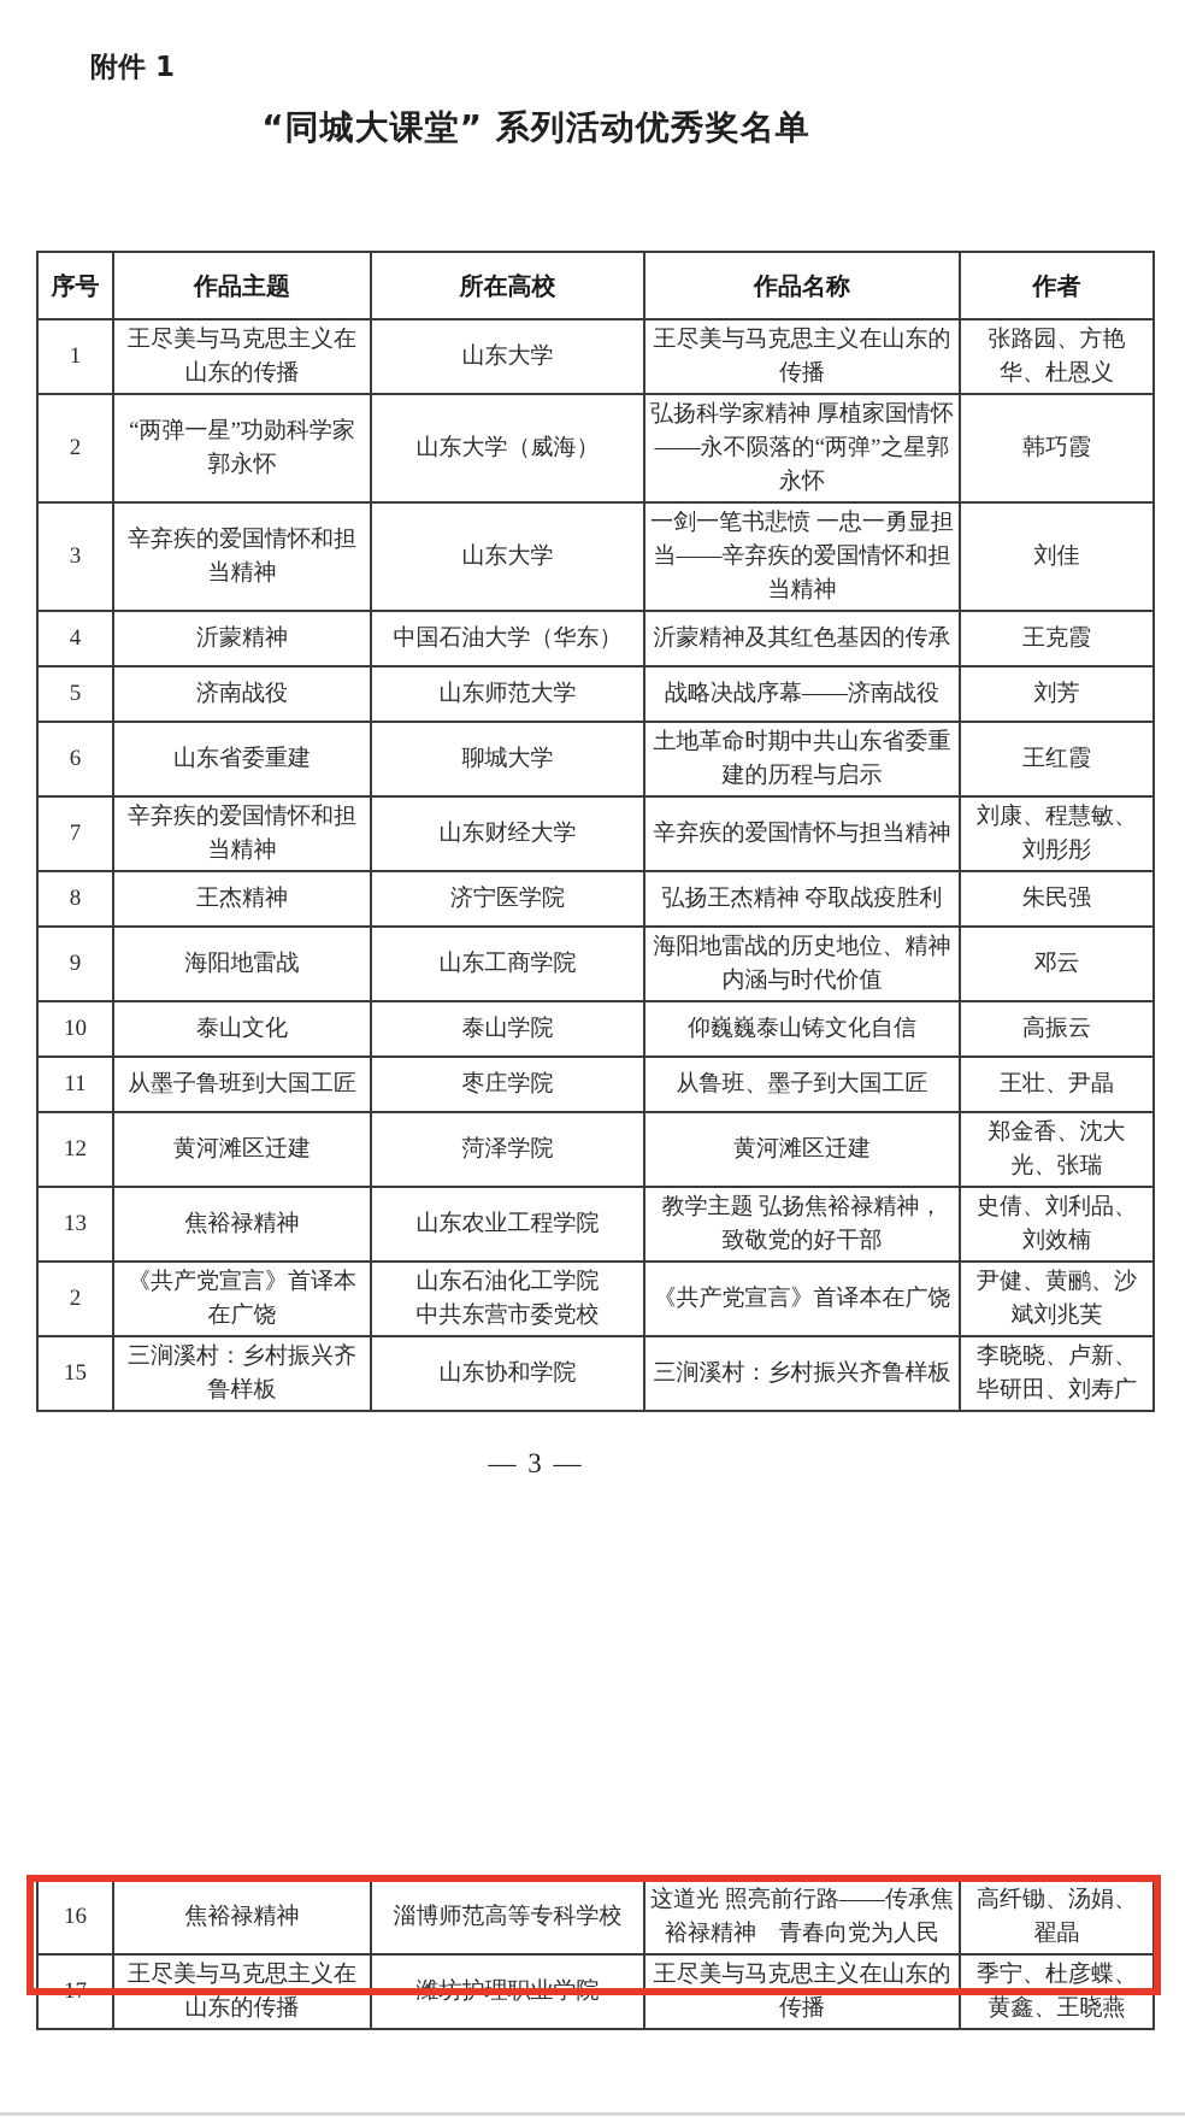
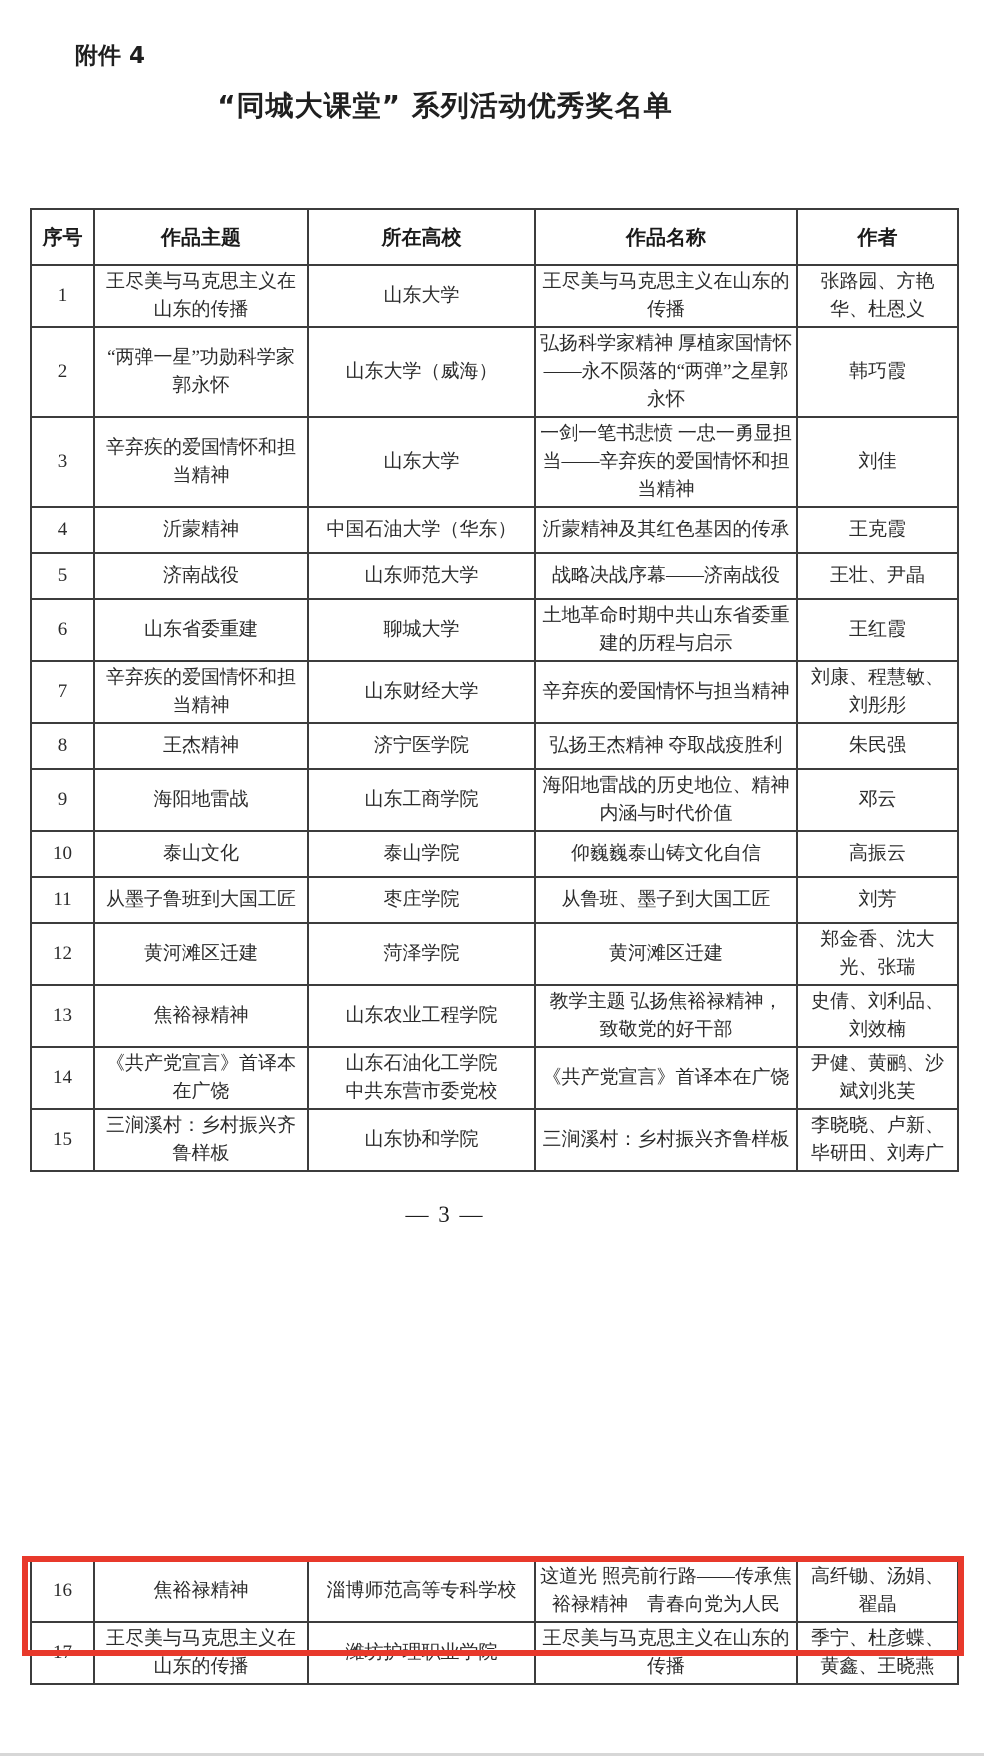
- 附件 1
+ 附件 4
  “同城大课堂” 系列活动优秀奖名单
  序号	作品主题	所在高校	作品名称	作者
  1	王尽美与马克思主义在山东的传播	山东大学	王尽美与马克思主义在山东的传播	张路园、方艳华、杜恩义
  2	“两弹一星”功勋科学家郭永怀	山东大学（威海）	弘扬科学家精神 厚植家国情怀——永不陨落的“两弹”之星郭永怀	韩巧霞
  3	辛弃疾的爱国情怀和担当精神	山东大学	一剑一笔书悲愤 一忠一勇显担当——辛弃疾的爱国情怀和担当精神	刘佳
  4	沂蒙精神	中国石油大学（华东）	沂蒙精神及其红色基因的传承	王克霞
- 5	济南战役	山东师范大学	战略决战序幕——济南战役	刘芳
+ 5	济南战役	山东师范大学	战略决战序幕——济南战役	王壮、尹晶
  6	山东省委重建	聊城大学	土地革命时期中共山东省委重建的历程与启示	王红霞
  7	辛弃疾的爱国情怀和担当精神	山东财经大学	辛弃疾的爱国情怀与担当精神	刘康、程慧敏、刘彤彤
  8	王杰精神	济宁医学院	弘扬王杰精神 夺取战疫胜利	朱民强
  9	海阳地雷战	山东工商学院	海阳地雷战的历史地位、精神内涵与时代价值	邓云
  10	泰山文化	泰山学院	仰巍巍泰山铸文化自信	高振云
- 11	从墨子鲁班到大国工匠	枣庄学院	从鲁班、墨子到大国工匠	王壮、尹晶
+ 11	从墨子鲁班到大国工匠	枣庄学院	从鲁班、墨子到大国工匠	刘芳
  12	黄河滩区迁建	菏泽学院	黄河滩区迁建	郑金香、沈大光、张瑞
  13	焦裕禄精神	山东农业工程学院	教学主题 弘扬焦裕禄精神， 致敬党的好干部	史倩、刘利品、刘效楠
- 2	《共产党宣言》首译本在广饶	山东石油化工学院 中共东营市委党校	《共产党宣言》首译本在广饶	尹健、黄鹂、沙斌刘兆芙
+ 14	《共产党宣言》首译本在广饶	山东石油化工学院 中共东营市委党校	《共产党宣言》首译本在广饶	尹健、黄鹂、沙斌刘兆芙
  15	三涧溪村：乡村振兴齐鲁样板	山东协和学院	三涧溪村：乡村振兴齐鲁样板	李晓晓、卢新、毕研田、刘寿广
  — 3 —
  16	焦裕禄精神	淄博师范高等专科学校	这道光 照亮前行路——传承焦裕禄精神 青春向党为人民	高纤锄、汤娟、翟晶
  17	王尽美与马克思主义在山东的传播	潍坊护理职业学院	王尽美与马克思主义在山东的传播	季宁、杜彦蝶、黄鑫、王晓燕
